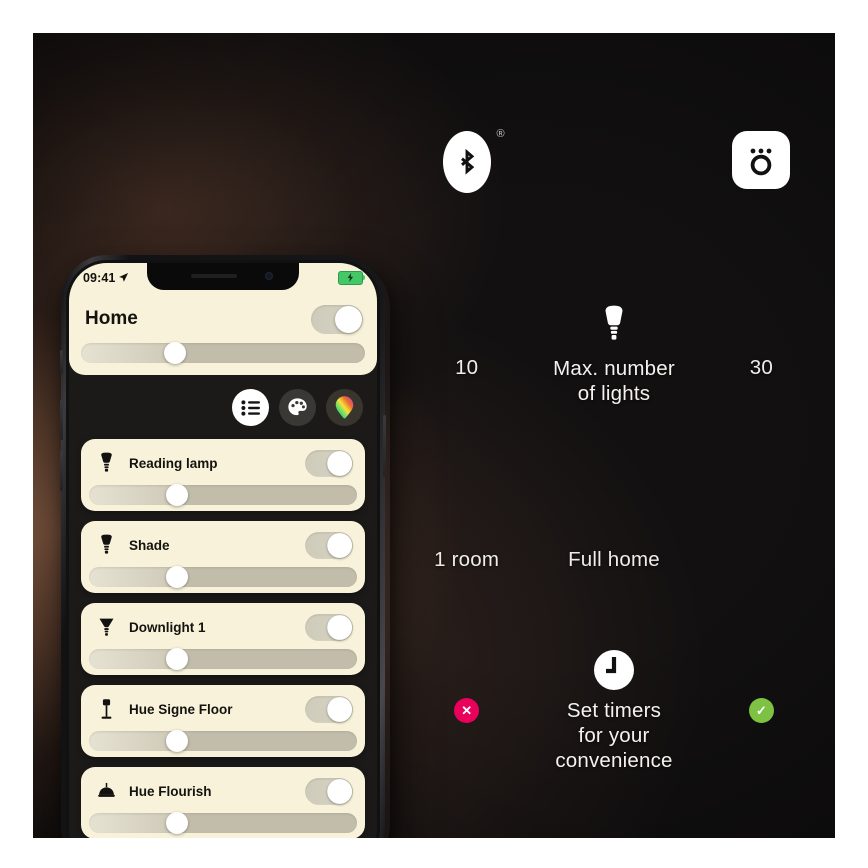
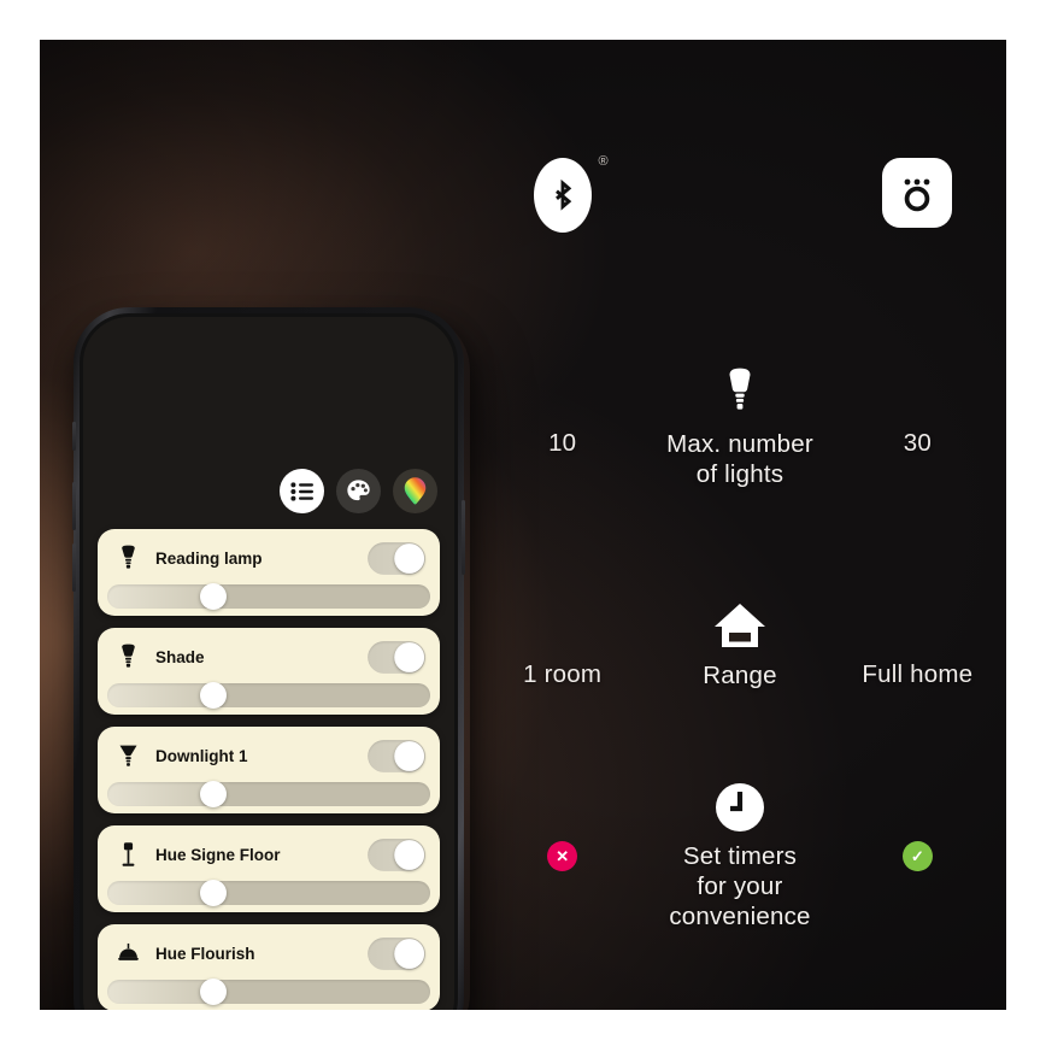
  ®
  10
  Max. number
  of lights
  30
  1 room
+ Range
  Full home
  ✕
  Set timers
  for your
  convenience
  ✓
- 09:41
- Home
  Reading lamp
  Shade
  Downlight 1
  Hue Signe Floor
  Hue Flourish
